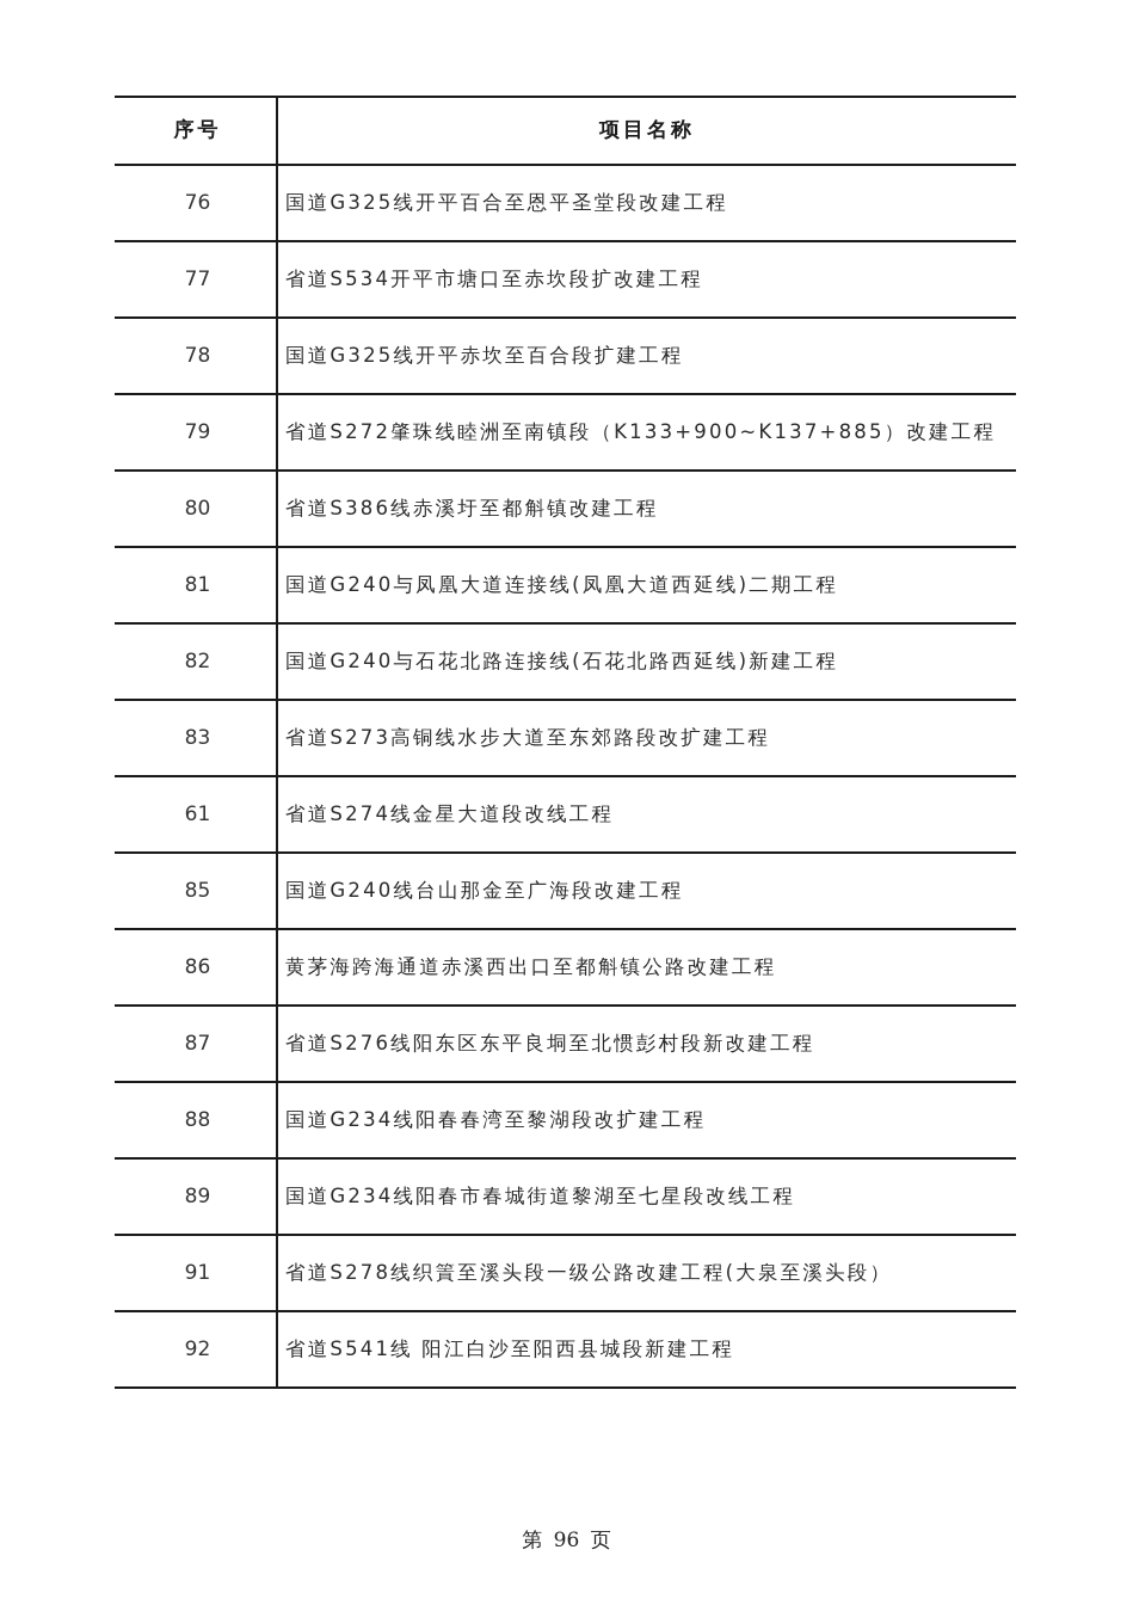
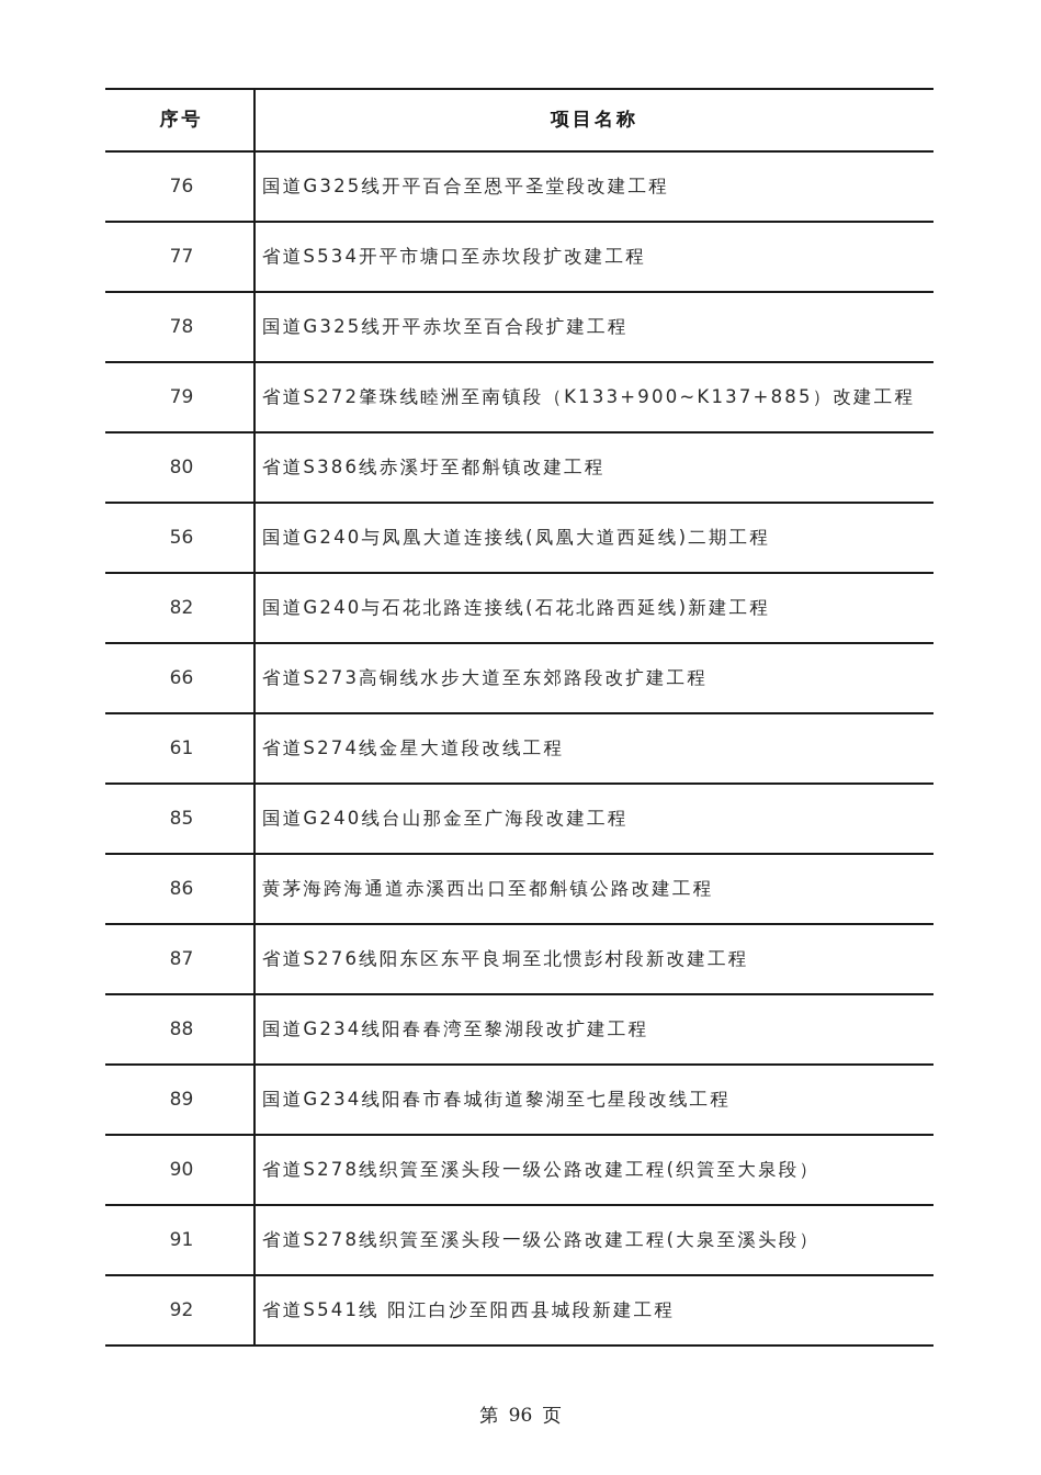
  序号
  项目名称
  76
  国道G325线开平百合至恩平圣堂段改建工程
  77
  省道S534开平市塘口至赤坎段扩改建工程
  78
  国道G325线开平赤坎至百合段扩建工程
  79
  省道S272肇珠线睦洲至南镇段（K133+900~K137+885）改建工程
  80
  省道S386线赤溪圩至都斛镇改建工程
- 81
+ 56
  国道G240与凤凰大道连接线(凤凰大道西延线)二期工程
  82
  国道G240与石花北路连接线(石花北路西延线)新建工程
- 83
+ 66
  省道S273高铜线水步大道至东郊路段改扩建工程
  61
  省道S274线金星大道段改线工程
  85
  国道G240线台山那金至广海段改建工程
  86
  黄茅海跨海通道赤溪西出口至都斛镇公路改建工程
  87
  省道S276线阳东区东平良垌至北惯彭村段新改建工程
  88
  国道G234线阳春春湾至黎湖段改扩建工程
  89
  国道G234线阳春市春城街道黎湖至七星段改线工程
+ 90
+ 省道S278线织篢至溪头段一级公路改建工程(织篢至大泉段）
  91
  省道S278线织篢至溪头段一级公路改建工程(大泉至溪头段）
  92
  省道S541线 阳江白沙至阳西县城段新建工程
  第 96 页
